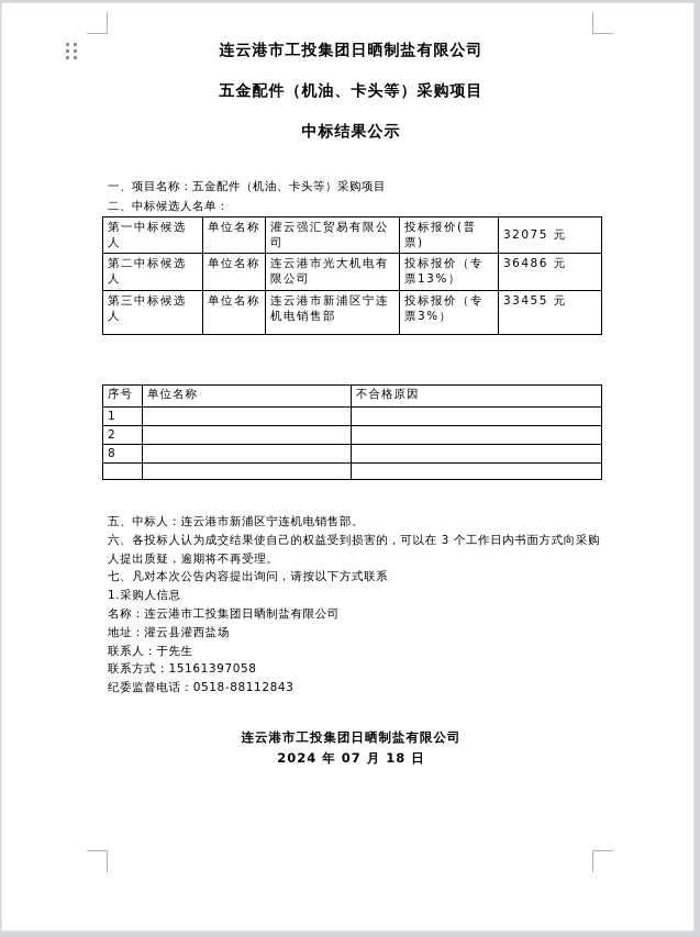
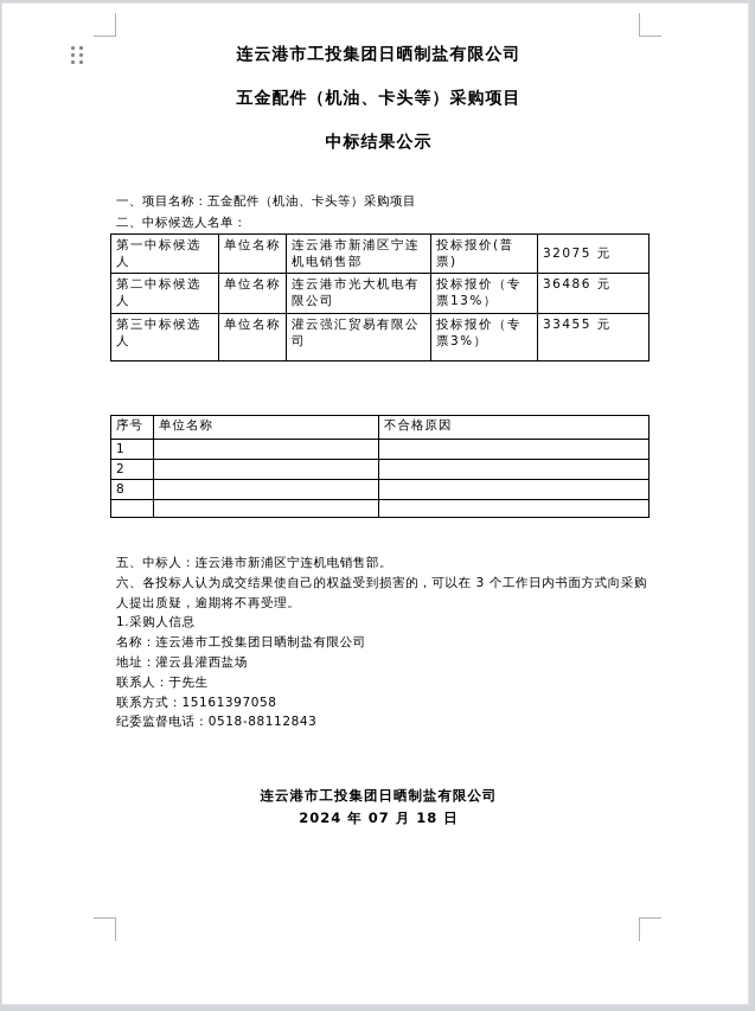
  连云港市工投集团日晒制盐有限公司
  五金配件（机油、卡头等）采购项目
  中标结果公示
  一、项目名称：五金配件（机油、卡头等）采购项目
  二、中标候选人名单：
- 第一中标候选人	单位名称	灌云强汇贸易有限公司	投标报价(普票)	32075 元
+ 第一中标候选人	单位名称	连云港市新浦区宁连机电销售部	投标报价(普票)	32075 元
  第二中标候选人	单位名称	连云港市光大机电有限公司	投标报价（专票13%）	36486 元
- 第三中标候选人	单位名称	连云港市新浦区宁连机电销售部	投标报价（专票3%）	33455 元
+ 第三中标候选人	单位名称	灌云强汇贸易有限公司	投标报价（专票3%）	33455 元
  序号	单位名称	不合格原因
  1
  2
  8
  五、中标人：连云港市新浦区宁连机电销售部。
  六、各投标人认为成交结果使自己的权益受到损害的，可以在 3 个工作日内书面方式向采购
  人提出质疑，逾期将不再受理。
- 七、凡对本次公告内容提出询问，请按以下方式联系
  1.采购人信息
  名称：连云港市工投集团日晒制盐有限公司
  地址：灌云县灌西盐场
  联系人：于先生
  联系方式：15161397058
  纪委监督电话：0518-88112843
  连云港市工投集团日晒制盐有限公司
  2024 年 07 月 18 日
